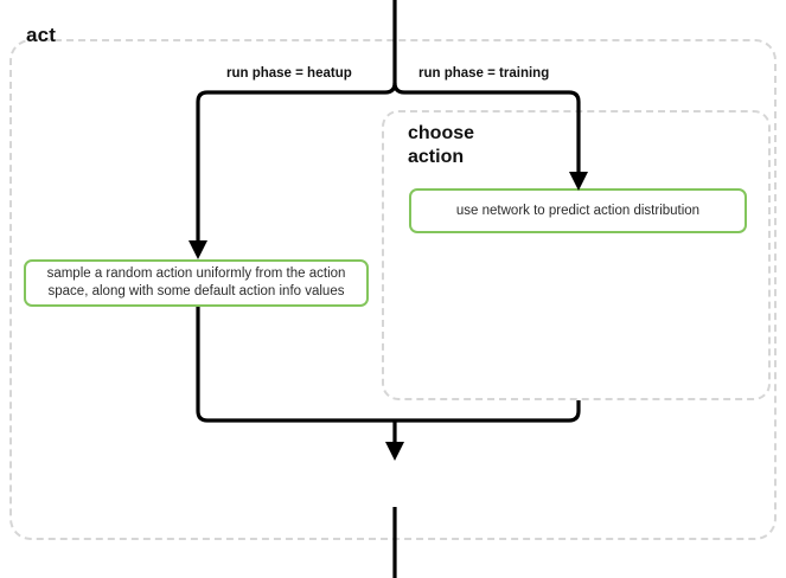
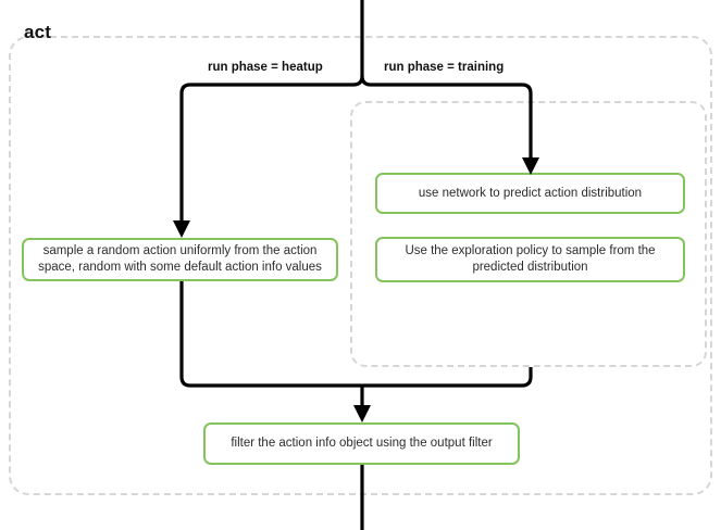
  act
- choose
- action
  run phase = heatup
  run phase = training
- sample a random action uniformly from the action space, along with some default action info values
+ sample a random action uniformly from the action space, random with some default action info values
  use network to predict action distribution
+ Use the exploration policy to sample from the predicted distribution
+ filter the action info object using the output filter
